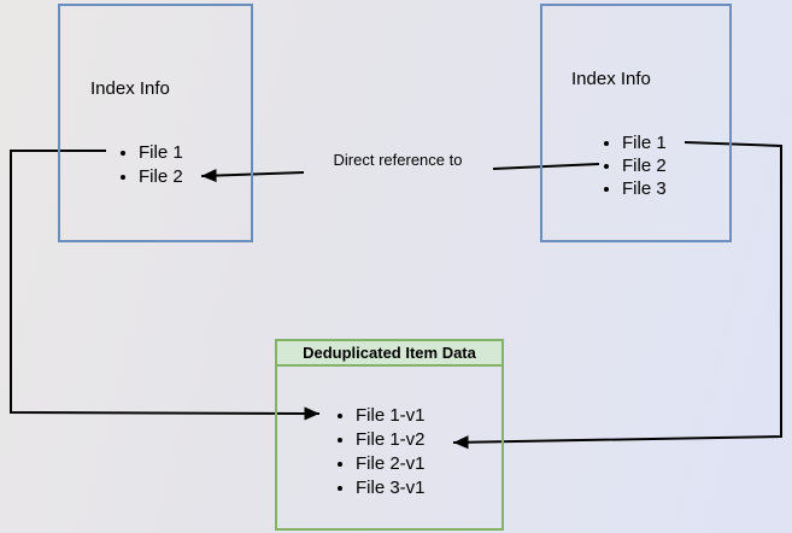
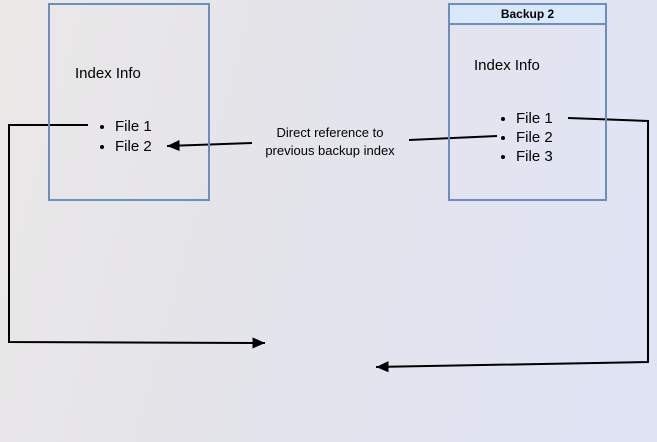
  Index Info
  File 1
  File 2
+ Backup 2
  Index Info
  File 1
  File 2
  File 3
- Deduplicated Item Data
- File 1-v1
- File 1-v2
- File 2-v1
- File 3-v1
  Direct reference to
+ previous backup index
